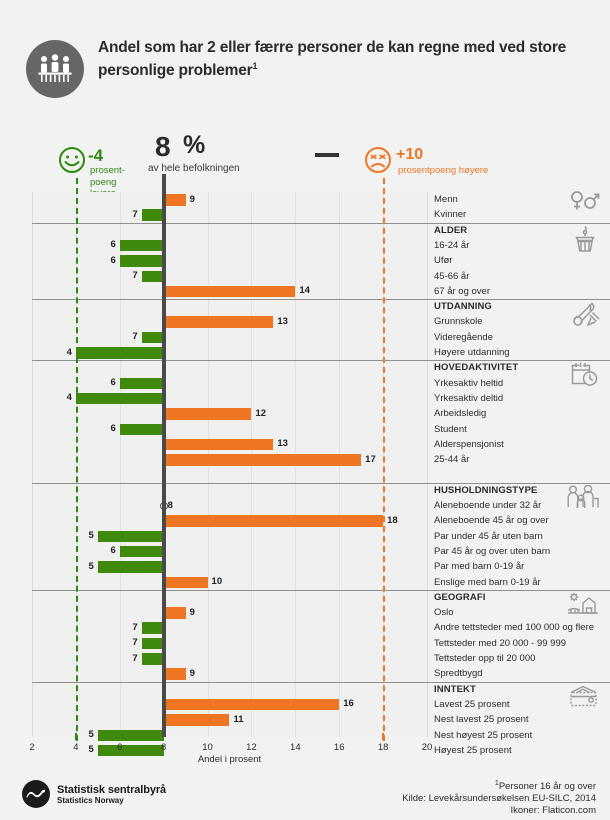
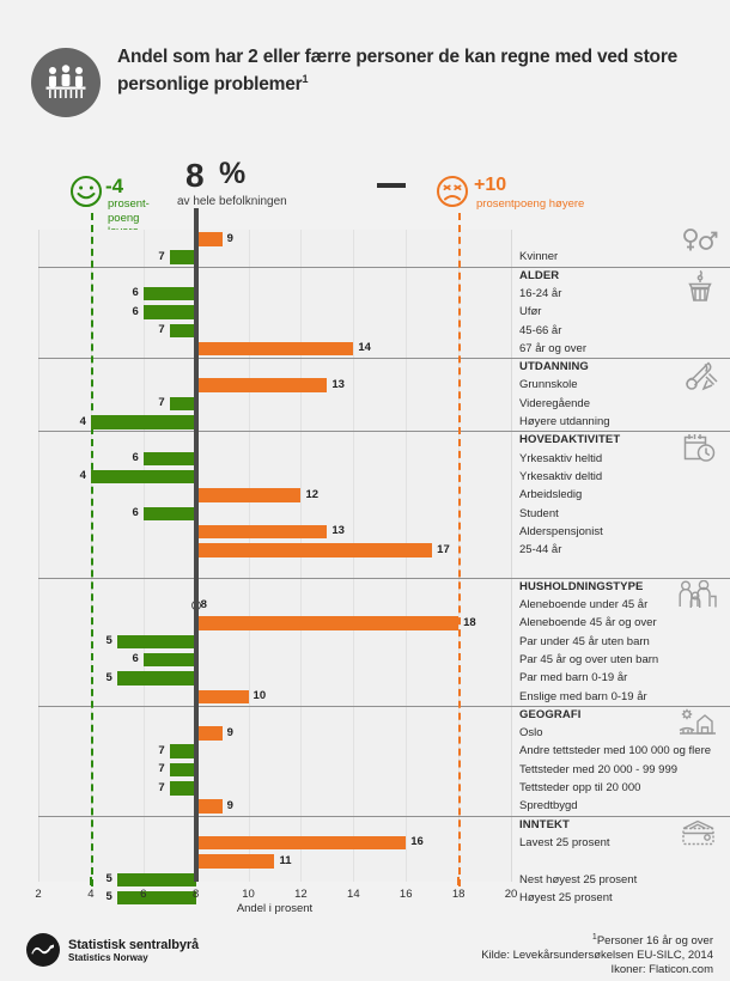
  Andel som har 2 eller færre personer de kan regne med ved store personlige problemer1
  -4
  8
  %
  av hele befolkningen
  +10
  prosentpoeng høyere
  9
  7
  6
  6
  7
  14
  13
  7
  4
  6
  4
  12
  6
  13
  17
  8
  18
  5
  6
  5
  10
  9
  7
  7
  7
  9
  16
  11
  5
  5
- Menn
  Kvinner
  ALDER
  16-24 år
  Ufør
  45-66 år
  67 år og over
  UTDANNING
  Grunnskole
  Videregående
  Høyere utdanning
  HOVEDAKTIVITET
  Yrkesaktiv heltid
  Yrkesaktiv deltid
  Arbeidsledig
  Student
  Alderspensjonist
  25-44 år
  HUSHOLDNINGSTYPE
- Aleneboende under 32 år
+ Aleneboende under 45 år
  Aleneboende 45 år og over
  Par under 45 år uten barn
  Par 45 år og over uten barn
  Par med barn 0-19 år
  Enslige med barn 0-19 år
  GEOGRAFI
  Oslo
  Andre tettsteder med 100 000 og flere
  Tettsteder med 20 000 - 99 999
  Tettsteder opp til 20 000
  Spredtbygd
  INNTEKT
  Lavest 25 prosent
- Nest lavest 25 prosent
  Nest høyest 25 prosent
  Høyest 25 prosent
  2
  4
  6
  8
  10
  12
  14
  16
  18
  20
  Andel i prosent
  Statistisk sentralbyrå
  Statistics Norway
  Personer 16 år og over
  Kilde: Levekårsundersøkelsen EU-SILC, 2014
  Ikoner: Flaticon.com
